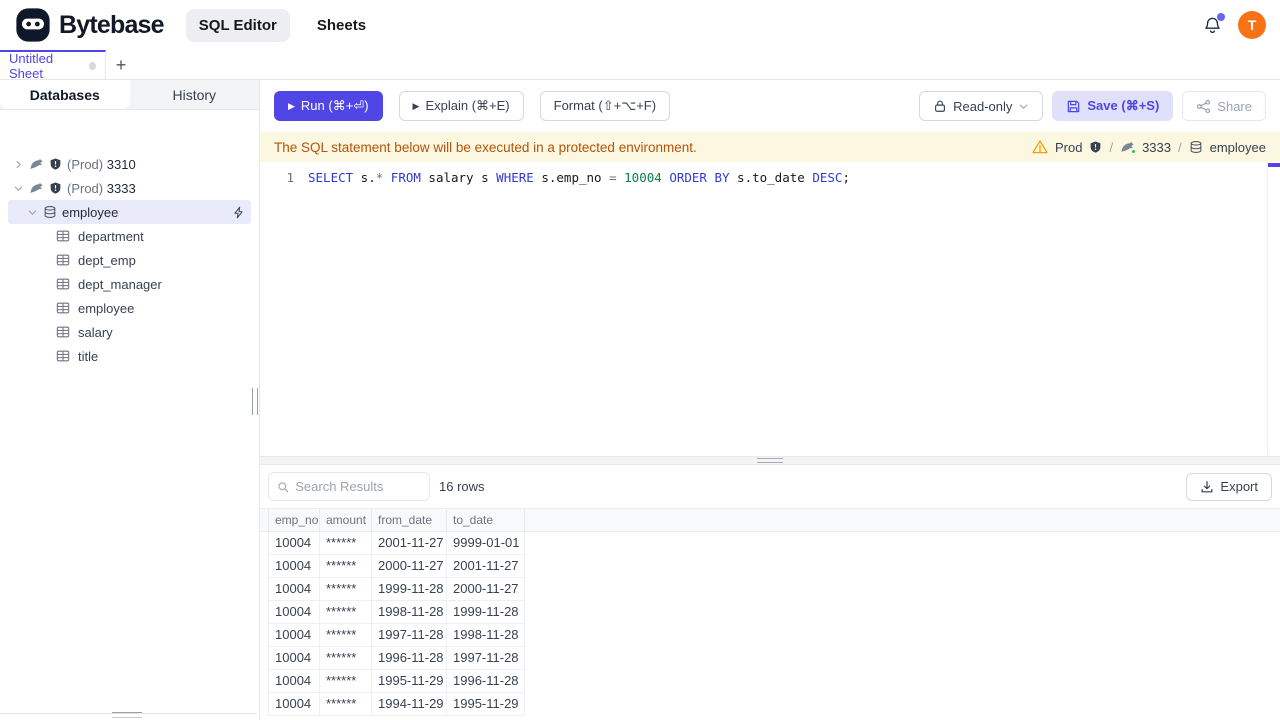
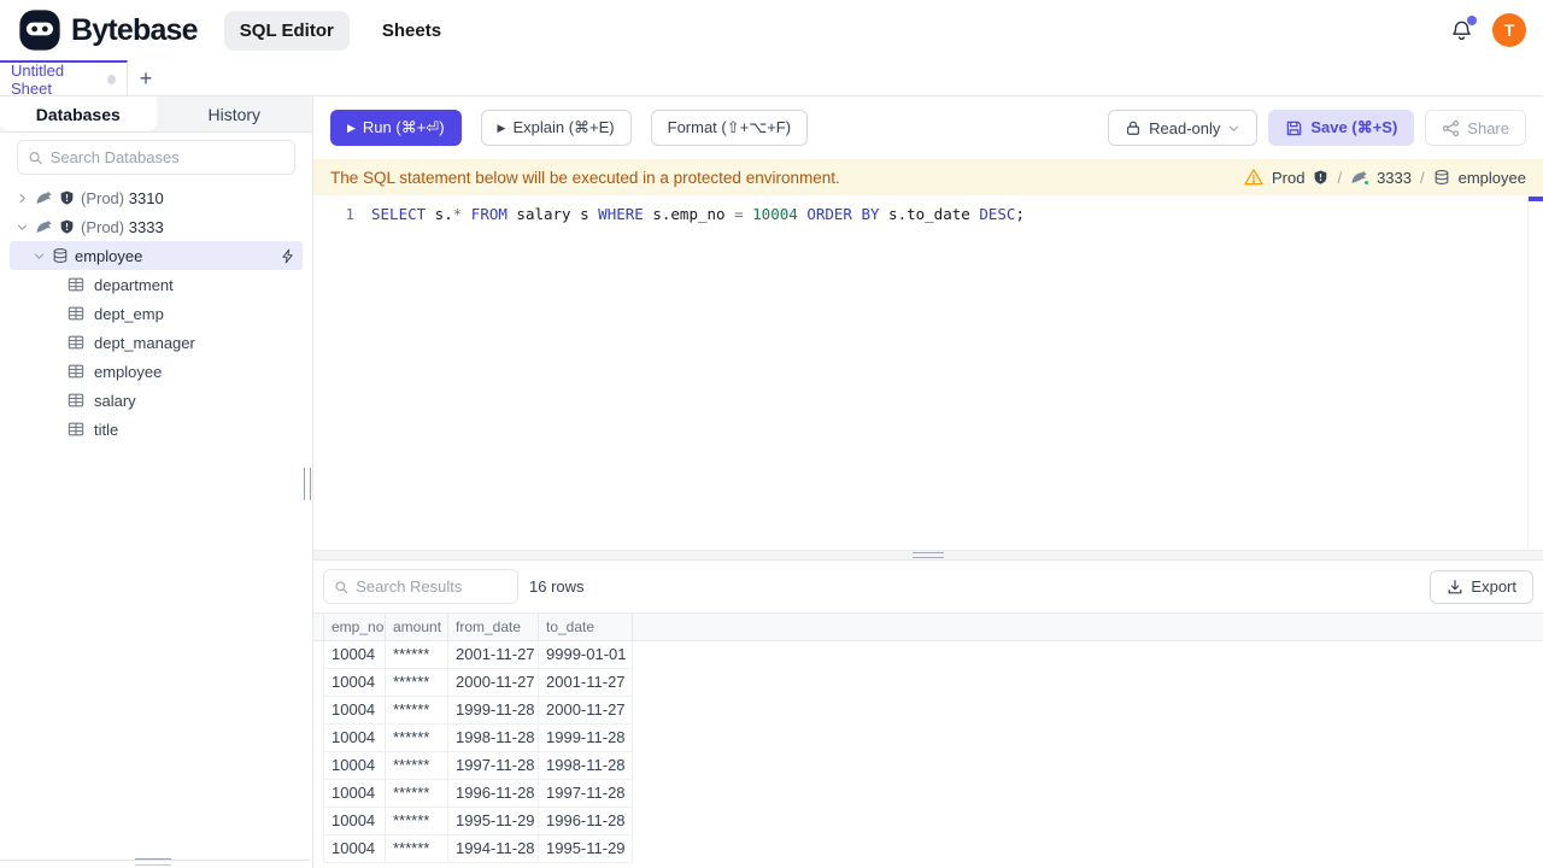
  Bytebase
  SQL Editor
  Sheets
  T
  Untitled Sheet
  +
  Databases
  History
+ Search Databases
  (Prod) 3310
  (Prod) 3333
  employee
  department
  dept_emp
  dept_manager
  employee
  salary
  title
  ▶
  Run (⌘+⏎)
  ▶
  Explain (⌘+E)
  Format (⇧+⌥+F)
  Read-only
  Save (⌘+S)
  Share
  The SQL statement below will be executed in a protected environment.
  Prod
  /
  3333
  /
  employee
  1
  SELECT s.* FROM salary s WHERE s.emp_no = 10004 ORDER BY s.to_date DESC;
  Search Results
  16 rows
  Export
  emp_no
  amount
  from_date
  to_date
  10004
  ******
  2001-11-27
  9999-01-01
  10004
  ******
  2000-11-27
  2001-11-27
  10004
  ******
  1999-11-28
  2000-11-27
  10004
  ******
  1998-11-28
  1999-11-28
  10004
  ******
  1997-11-28
  1998-11-28
  10004
  ******
  1996-11-28
  1997-11-28
  10004
  ******
  1995-11-29
  1996-11-28
  10004
  ******
- 1994-11-29
+ 1994-11-28
  1995-11-29
